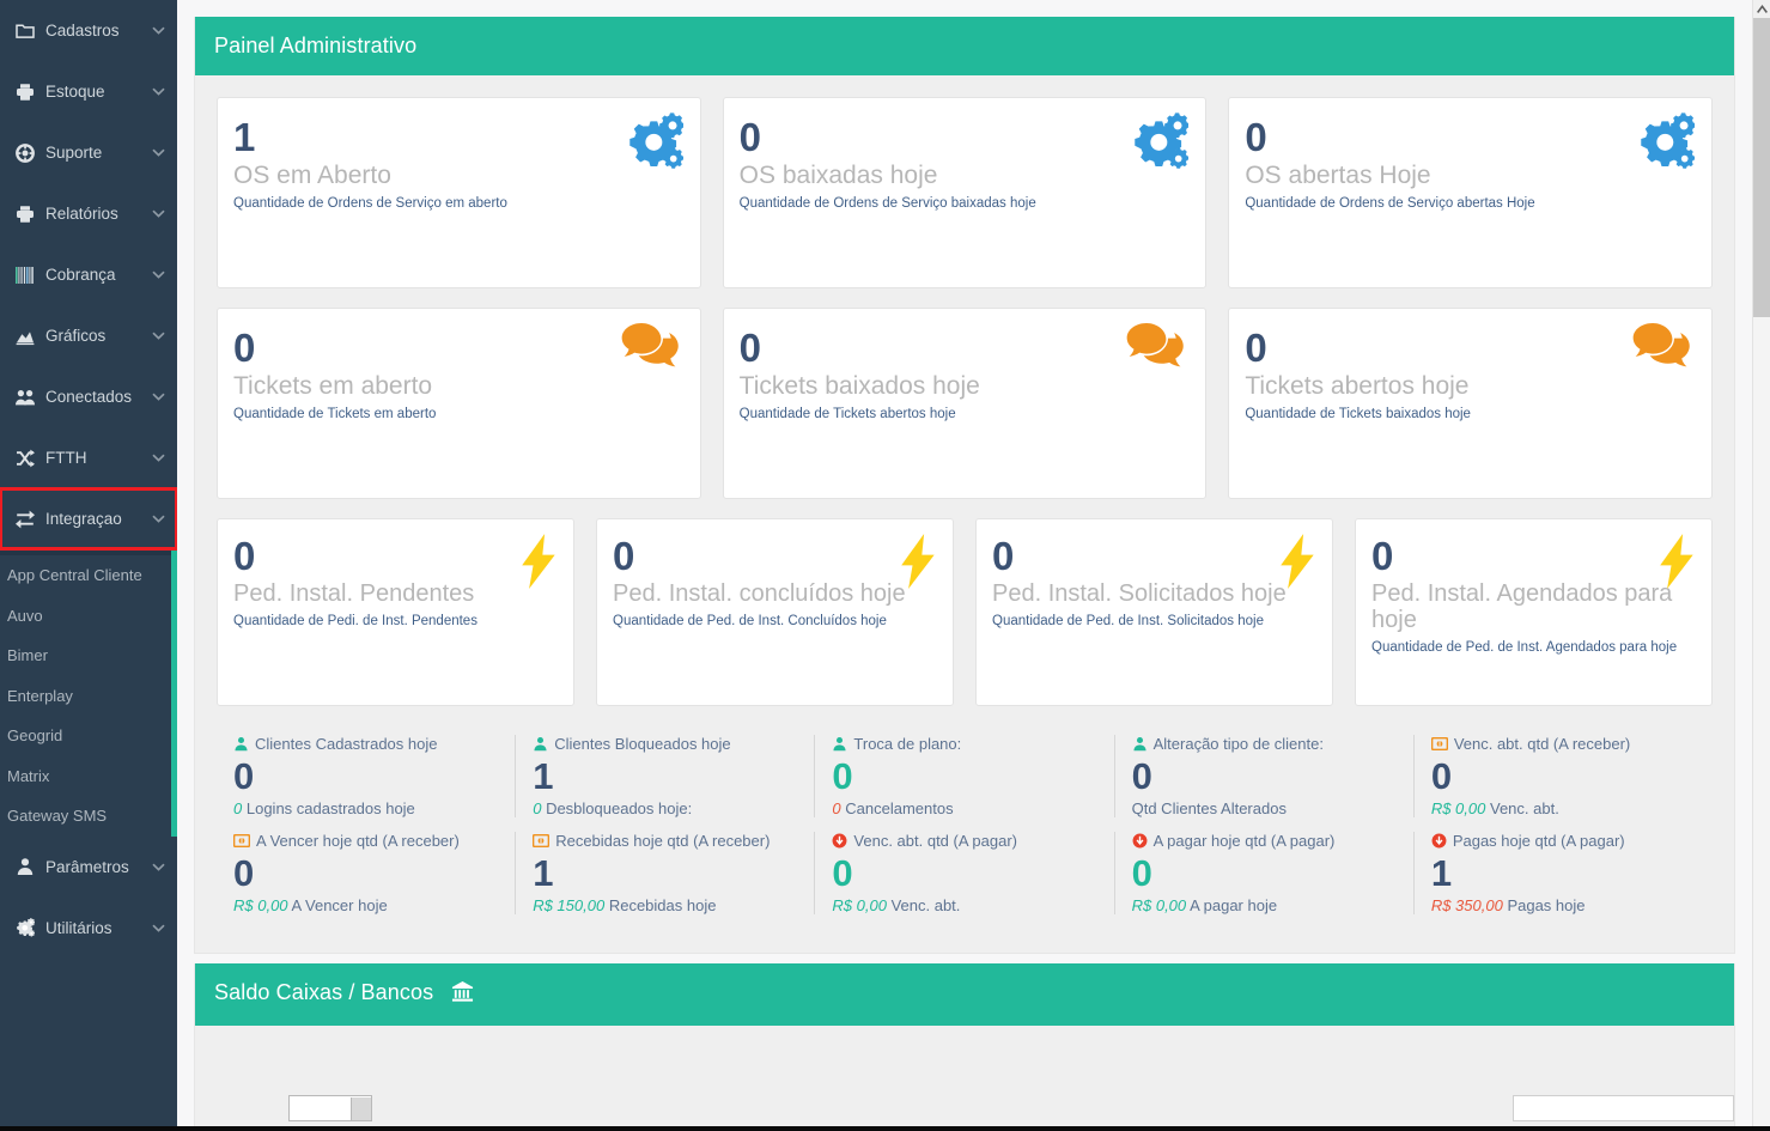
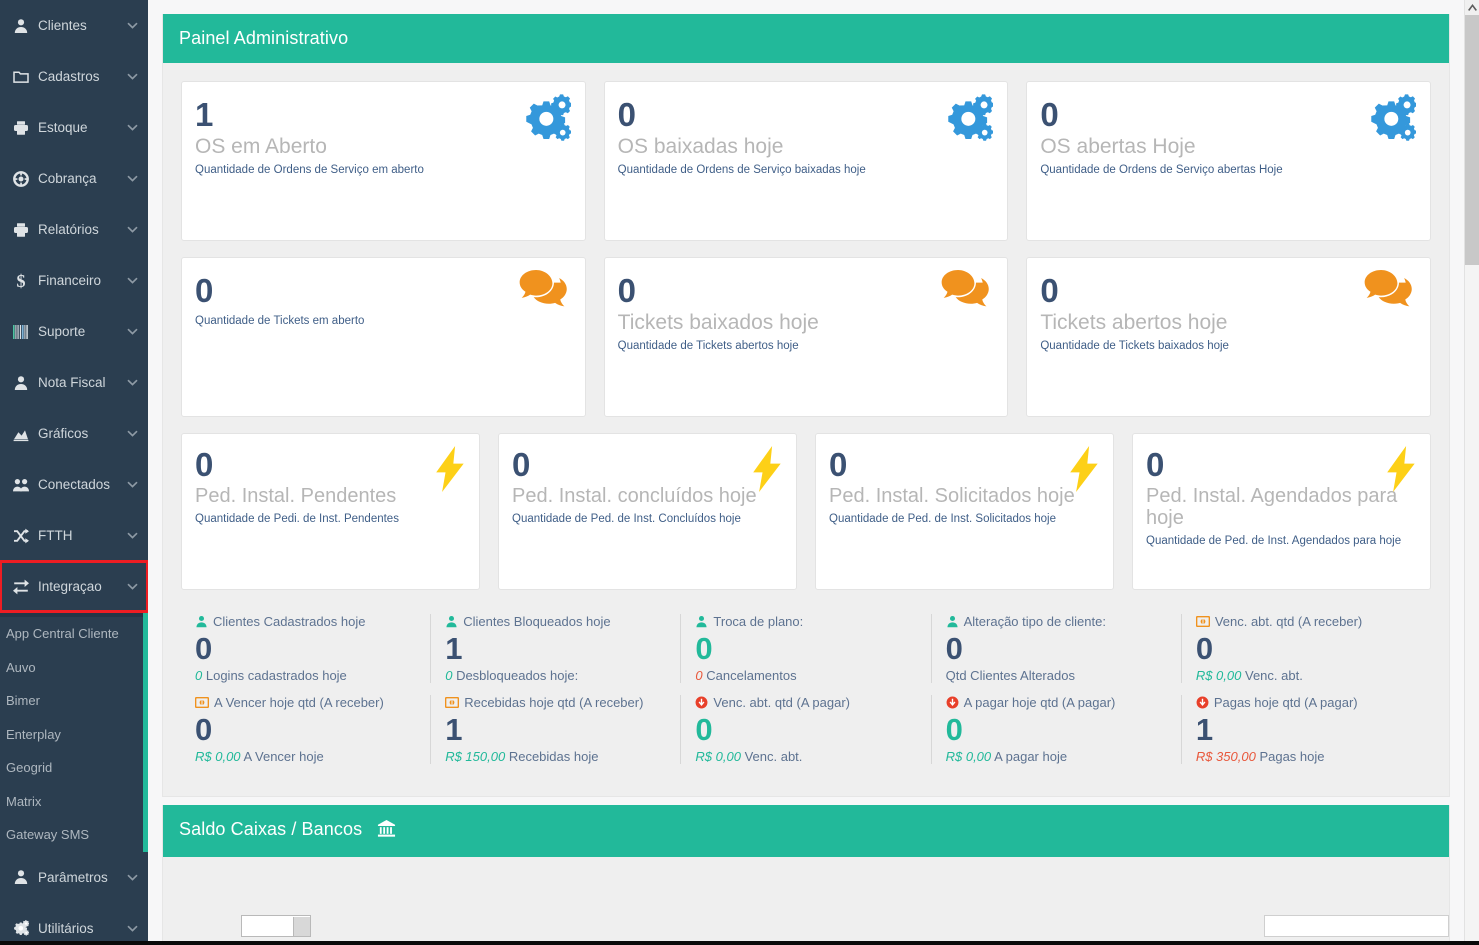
+ Clientes
  Cadastros
  Estoque
- Suporte
+ Cobrança
  Relatórios
+ $
+ Financeiro
- Cobrança
+ Suporte
+ Nota Fiscal
  Gráficos
  Conectados
  FTTH
  Integraçao
  App Central Cliente
  Auvo
  Bimer
  Enterplay
  Geogrid
  Matrix
  Gateway SMS
  Parâmetros
  Utilitários
  Painel Administrativo
  1
  OS em Aberto
  Quantidade de Ordens de Serviço em aberto
  0
  OS baixadas hoje
  Quantidade de Ordens de Serviço baixadas hoje
  0
  OS abertas Hoje
  Quantidade de Ordens de Serviço abertas Hoje
  0
- Tickets em aberto
  Quantidade de Tickets em aberto
  0
  Tickets baixados hoje
  Quantidade de Tickets abertos hoje
  0
  Tickets abertos hoje
  Quantidade de Tickets baixados hoje
  0
  Ped. Instal. Pendentes
  Quantidade de Pedi. de Inst. Pendentes
  0
  Ped. Instal. concluídos hoje
  Quantidade de Ped. de Inst. Concluídos hoje
  0
  Ped. Instal. Solicitados hoje
  Quantidade de Ped. de Inst. Solicitados hoje
  0
  Ped. Instal. Agendados para hoje
  Quantidade de Ped. de Inst. Agendados para hoje
  Clientes Cadastrados hoje
  0
  0 Logins cadastrados hoje
  Clientes Bloqueados hoje
  1
  0 Desbloqueados hoje:
  Troca de plano:
  0
  0 Cancelamentos
  Alteração tipo de cliente:
  0
  Qtd Clientes Alterados
  Venc. abt. qtd (A receber)
  0
  R$ 0,00 Venc. abt.
  A Vencer hoje qtd (A receber)
  0
  R$ 0,00 A Vencer hoje
  Recebidas hoje qtd (A receber)
  1
  R$ 150,00 Recebidas hoje
  Venc. abt. qtd (A pagar)
  0
  R$ 0,00 Venc. abt.
  A pagar hoje qtd (A pagar)
  0
  R$ 0,00 A pagar hoje
  Pagas hoje qtd (A pagar)
  1
  R$ 350,00 Pagas hoje
  Saldo Caixas / Bancos
